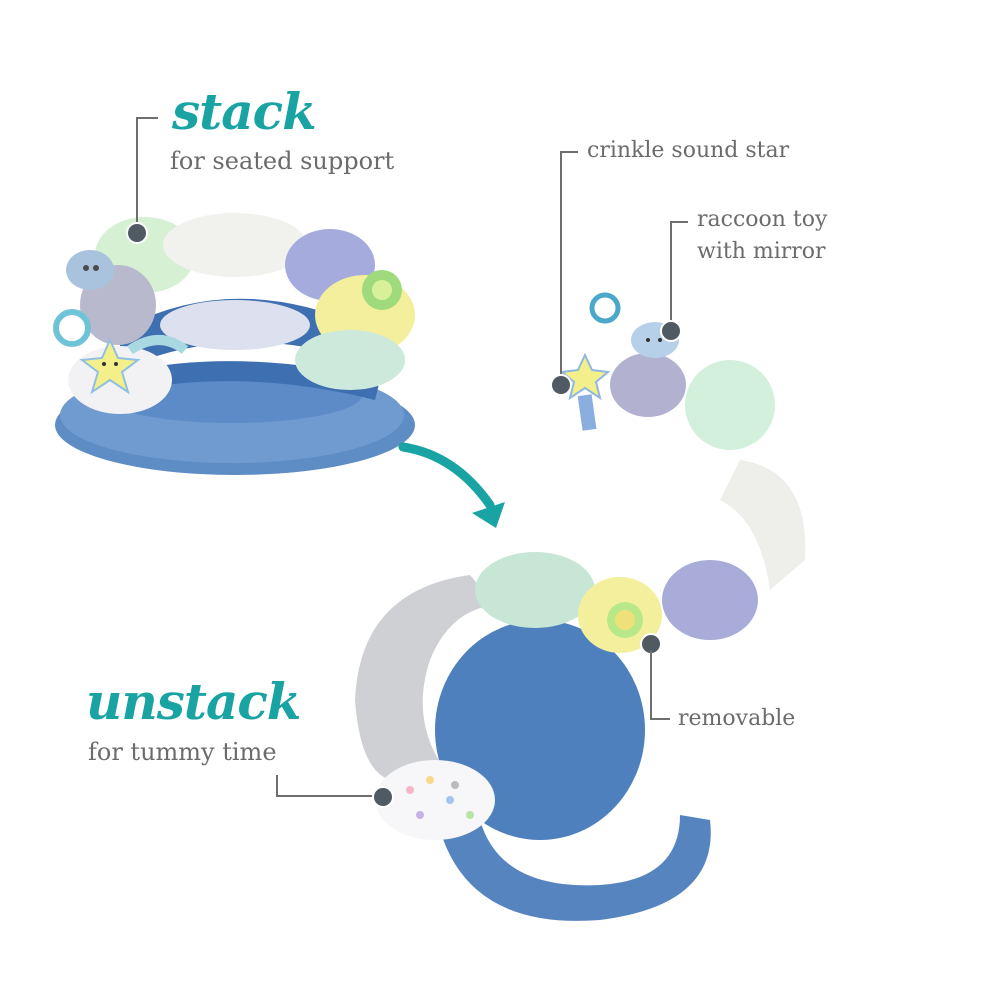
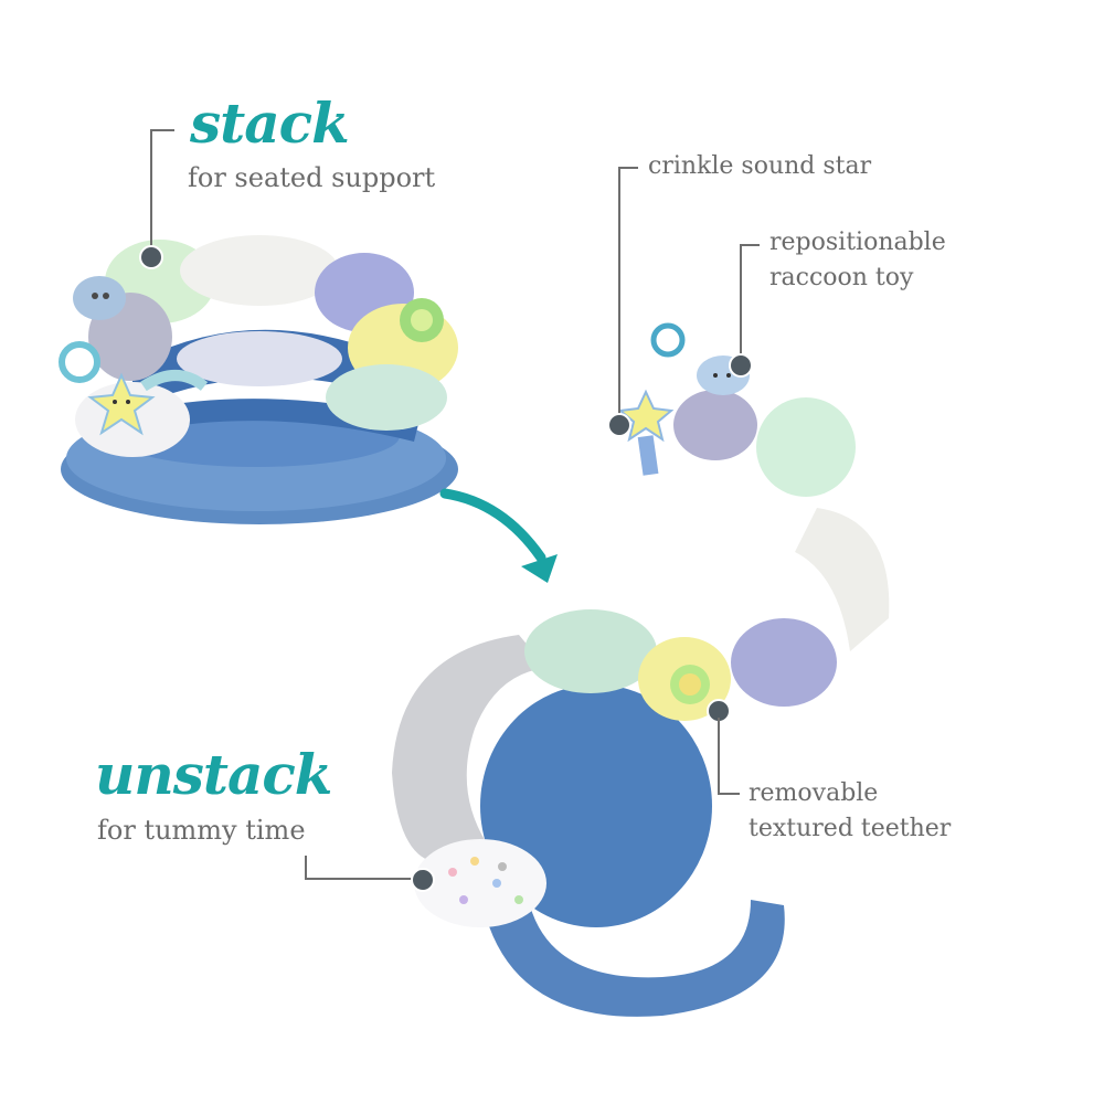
  stack
  for seated support
  crinkle sound star
+ repositionable
  raccoon toy
- with mirror
  removable
+ textured teether
  unstack
  for tummy time
